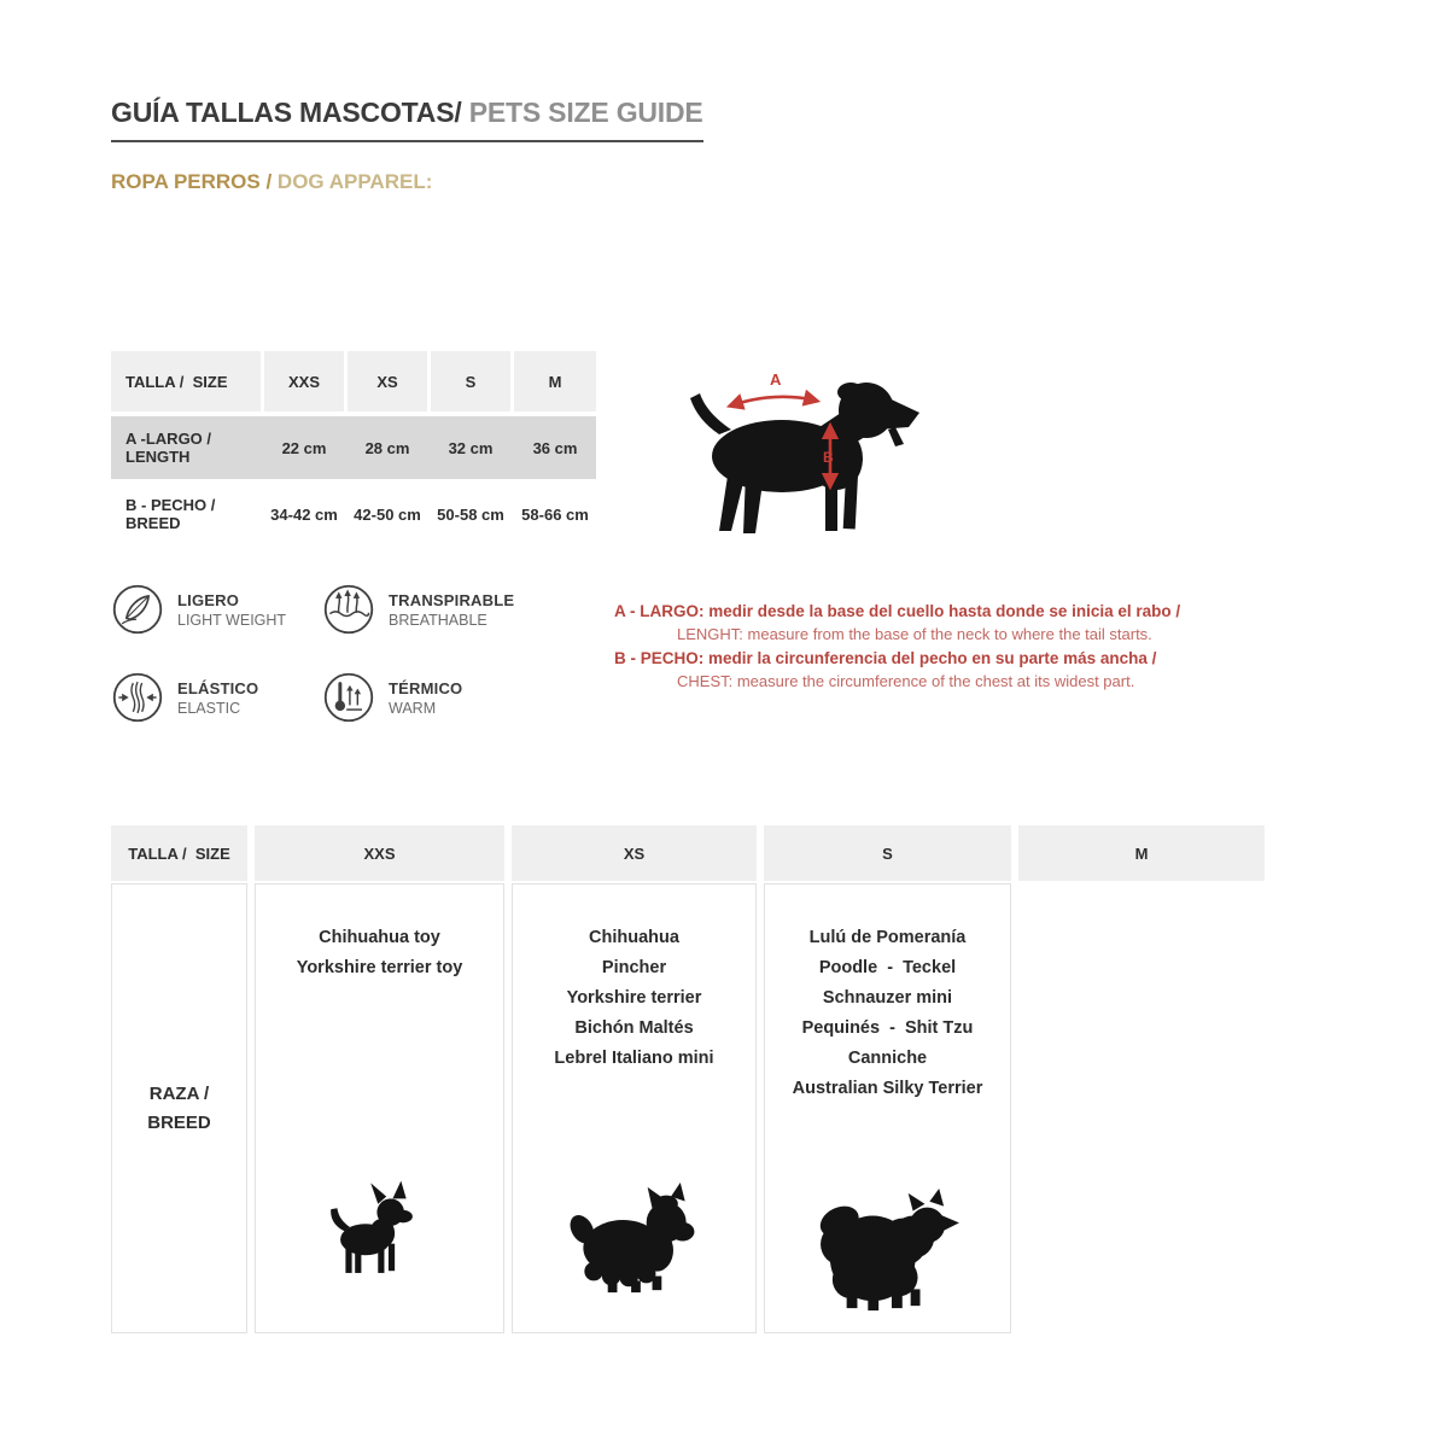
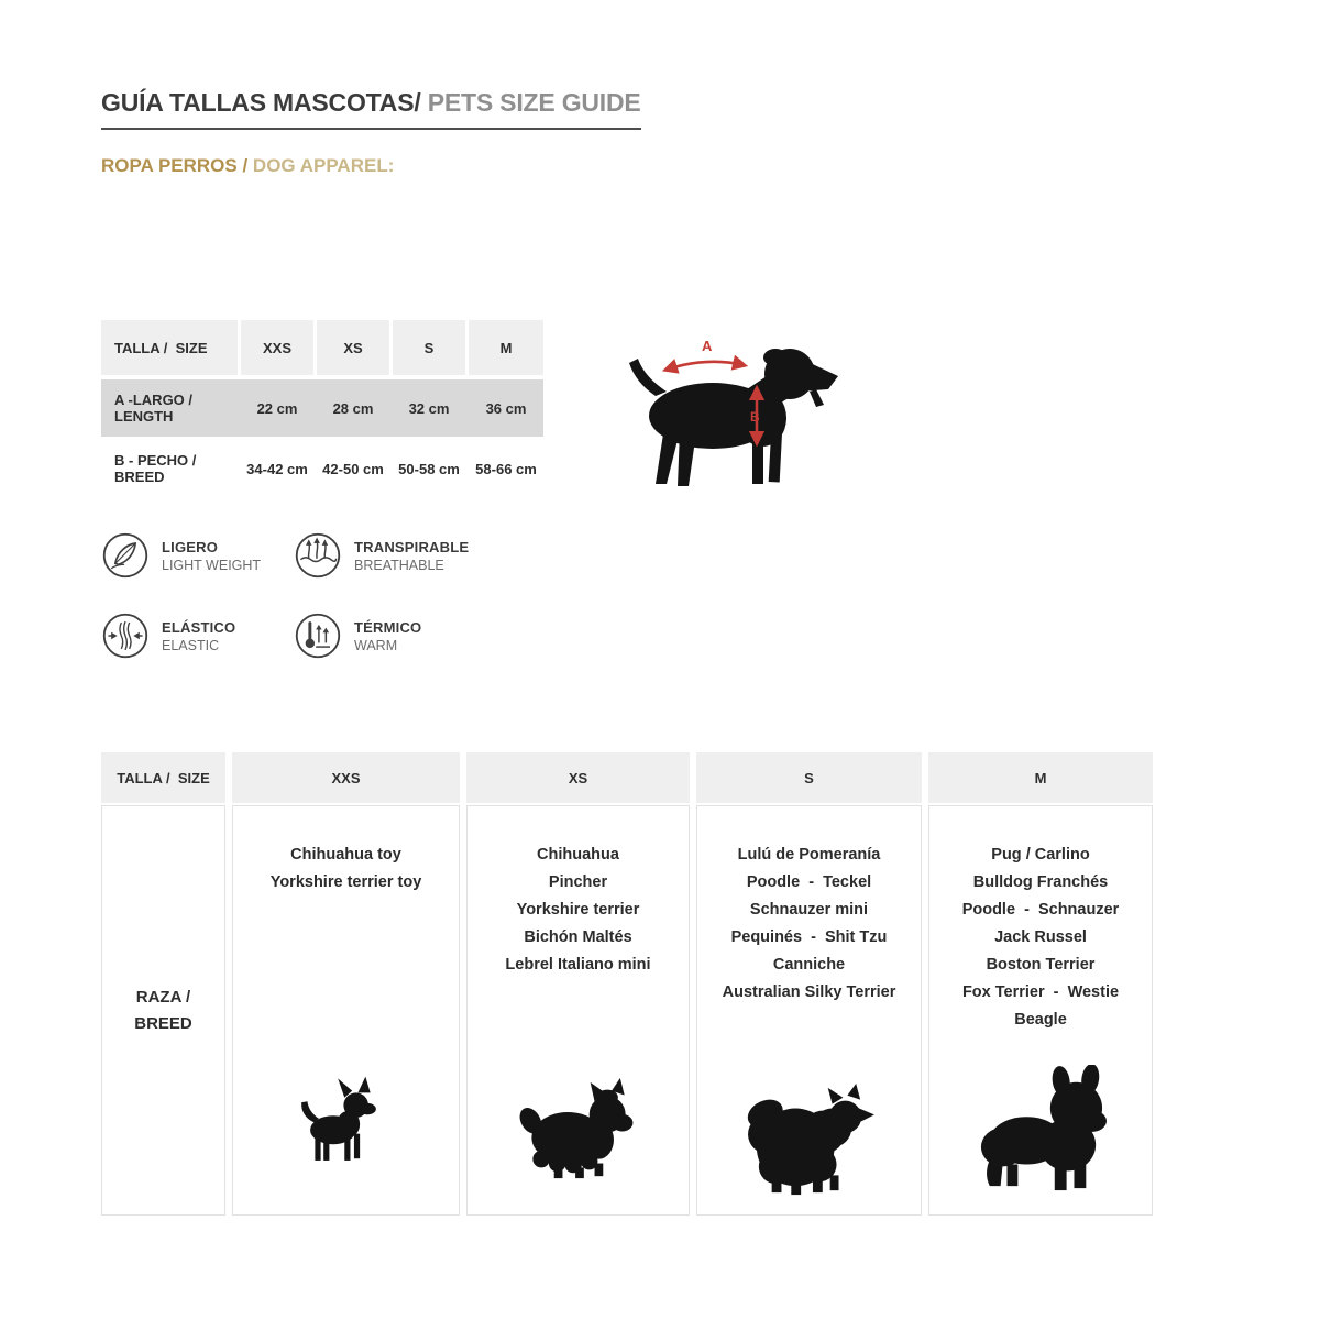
  GUÍA TALLAS MASCOTAS/ PETS SIZE GUIDE
  ROPA PERROS / DOG APPAREL:
  TALLA / SIZE
  XXS
  XS
  S
  M
  A -LARGO / LENGTH
  22 cm
  28 cm
  32 cm
  36 cm
  B - PECHO / BREED
  34-42 cm
  42-50 cm
  50-58 cm
  58-66 cm
  A
  B
  LIGERO
  LIGHT WEIGHT
  TRANSPIRABLE
  BREATHABLE
  ELÁSTICO
  ELASTIC
  TÉRMICO
  WARM
- A - LARGO: medir desde la base del cuello hasta donde se inicia el rabo /
- LENGHT: measure from the base of the neck to where the tail starts.
- B - PECHO: medir la circunferencia del pecho en su parte más ancha /
- CHEST: measure the circumference of the chest at its widest part.
  TALLA / SIZE
  XXS
  XS
  S
  M
  RAZA /
  BREED
  Chihuahua toy
  Yorkshire terrier toy
  Chihuahua
  Pincher
  Yorkshire terrier
  Bichón Maltés
  Lebrel Italiano mini
  Lulú de Pomeranía
  Poodle - Teckel
  Schnauzer mini
  Pequinés - Shit Tzu
  Canniche
  Australian Silky Terrier
+ Pug / Carlino
+ Bulldog Franchés
+ Poodle - Schnauzer
+ Jack Russel
+ Boston Terrier
+ Fox Terrier - Westie
+ Beagle
